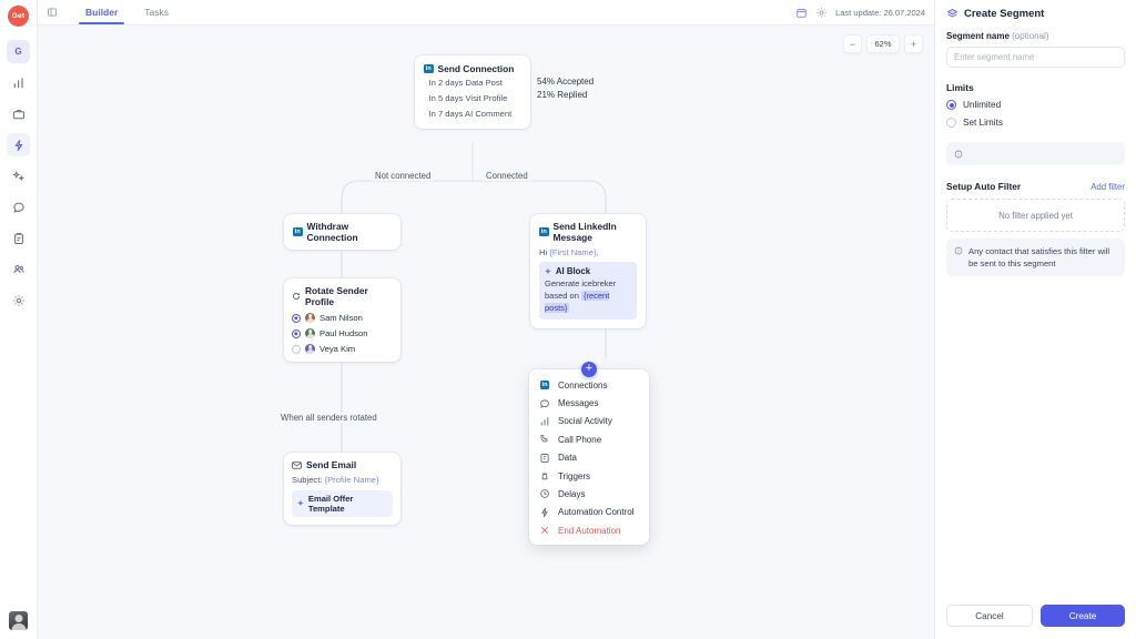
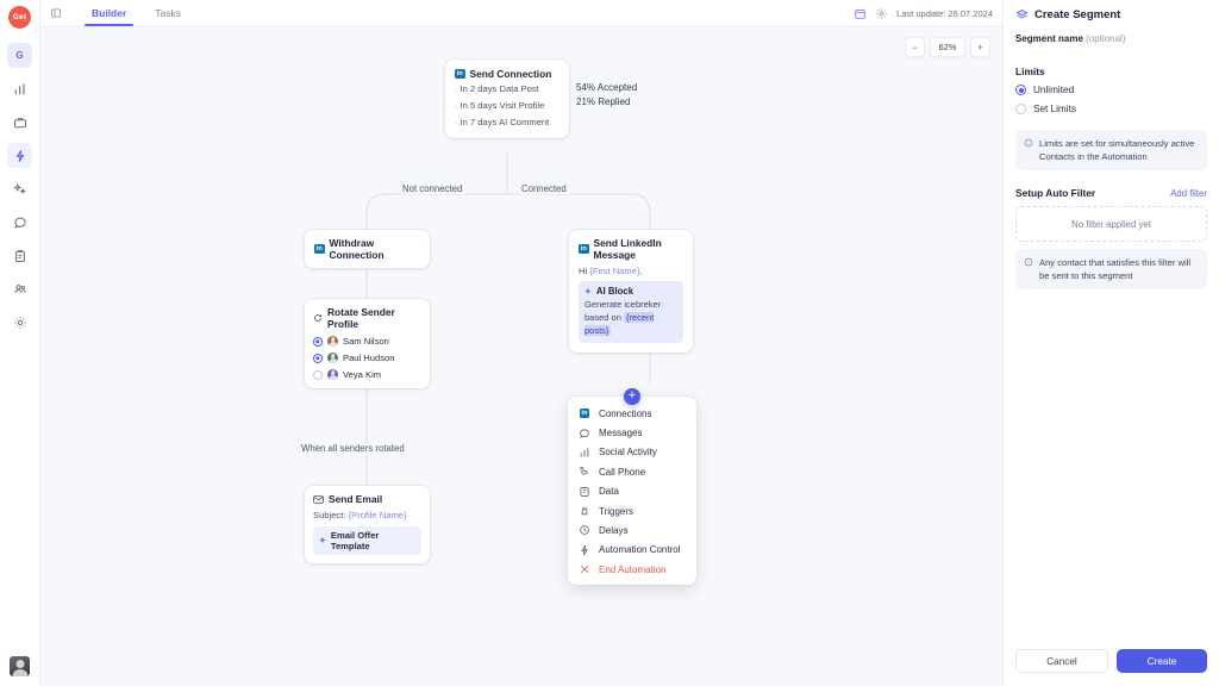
  G
  Builder
  Tasks
  Last update: 26.07.2024
  −
  62%
  +
  Send Connection
  · In 2 days Data Post
  · In 5 days Visit Profile
  · In 7 days AI Comment
  54% Accepted
  21% Replied
  Not connected
  Connected
  When all senders rotated
  Withdraw Connection
  Rotate Sender Profile
  Sam Nilson
  Paul Hudson
  Veya Kim
  Send Email
  Subject: {Profile Name}
  Email Offer Template
  Send LinkedIn Message
  Hi {First Name},
  AI Block
  Generate icebreker
  based on {recent posts}
  +
  Connections
  Messages
  Social Activity
  Call Phone
  Data
  Triggers
  Delays
  Automation Control
  End Automation
  Create Segment
  Segment name (optional)
- Enter segment name
  Limits
  Unlimited
  Set Limits
+ Limits are set for simultaneously active Contacts in the Automation
  Setup Auto Filter
  Add filter
  No filter applied yet
  Any contact that satisfies this filter will be sent to this segment
  Cancel
  Create
